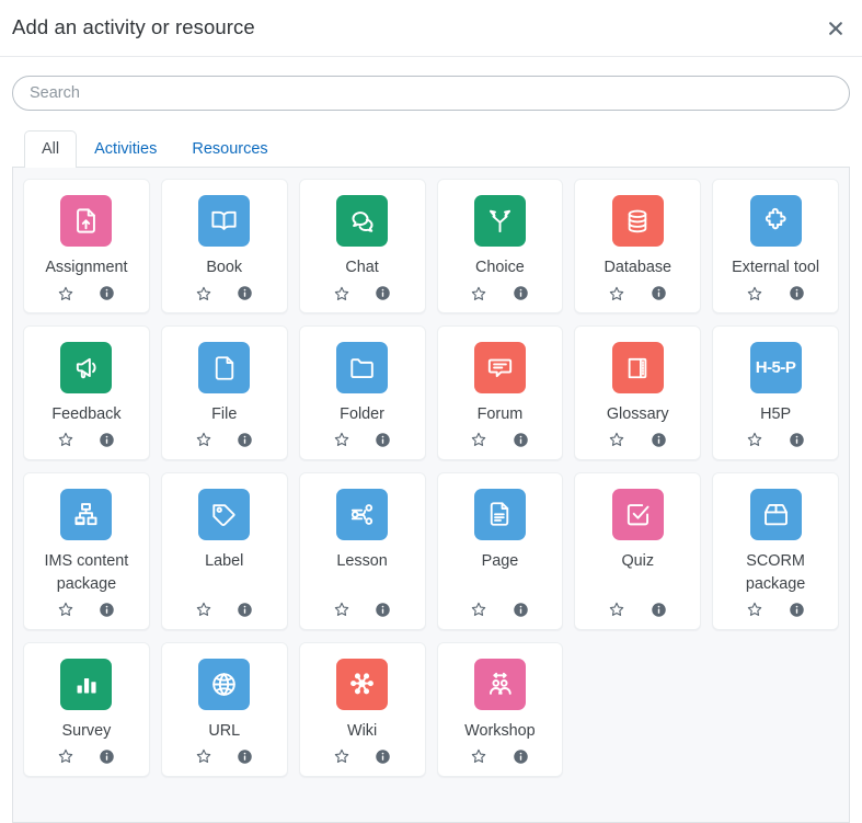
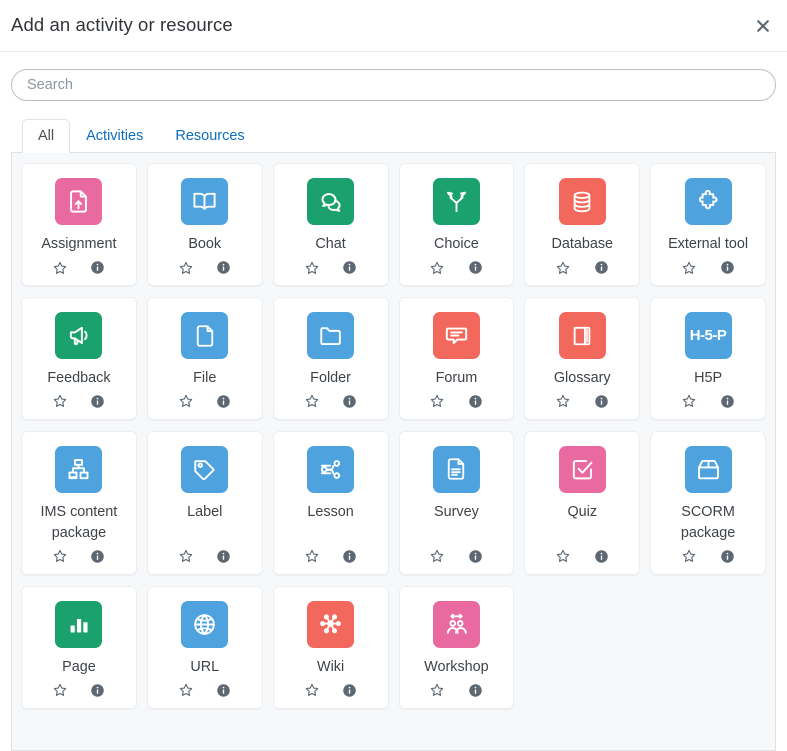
  Add an activity or resource
  Search
  All
  Activities
  Resources
  Assignment
  Book
  Chat
  Choice
  Database
  External tool
  Feedback
  File
  Folder
  Forum
  Glossary
  H-5-P
  H5P
  IMS content package
  Label
  Lesson
- Page
+ Survey
  Quiz
  SCORM package
- Survey
+ Page
  URL
  Wiki
  Workshop
